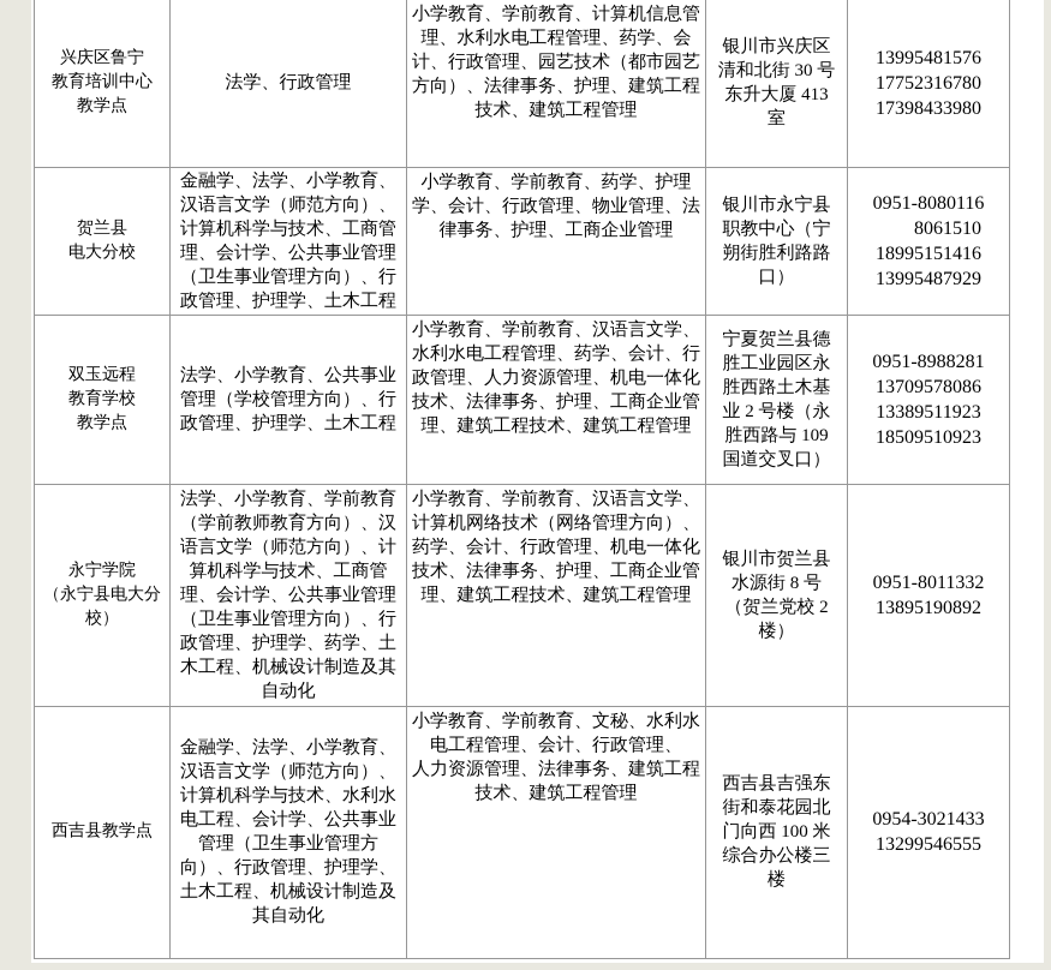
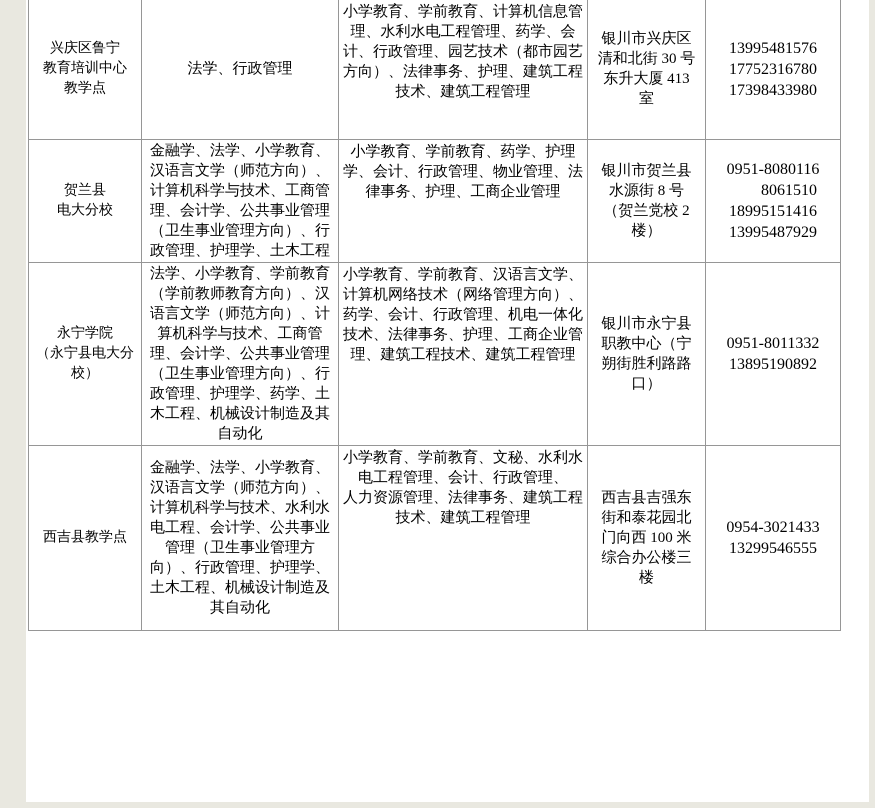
  兴庆区鲁宁 教育培训中心 教学点	法学、行政管理	小学教育、学前教育、计算机信息管理、水利水电工程管理、药学、会计、行政管理、园艺技术（都市园艺方向）、法律事务、护理、建筑工程技术、建筑工程管理	银川市兴庆区清和北街 30 号东升大厦 413 室	13995481576 17752316780 17398433980
- 贺兰县 电大分校	金融学、法学、小学教育、汉语言文学（师范方向）、计算机科学与技术、工商管理、会计学、公共事业管理（卫生事业管理方向）、行政管理、护理学、土木工程	小学教育、学前教育、药学、护理学、会计、行政管理、物业管理、法律事务、护理、工商企业管理	银川市永宁县职教中心（宁朔街胜利路路口）	0951-8080116 8061510 18995151416 13995487929
+ 贺兰县 电大分校	金融学、法学、小学教育、汉语言文学（师范方向）、计算机科学与技术、工商管理、会计学、公共事业管理（卫生事业管理方向）、行政管理、护理学、土木工程	小学教育、学前教育、药学、护理学、会计、行政管理、物业管理、法律事务、护理、工商企业管理	银川市贺兰县水源街 8 号（贺兰党校 2 楼）	0951-8080116 8061510 18995151416 13995487929
- 双玉远程 教育学校 教学点	法学、小学教育、公共事业管理（学校管理方向）、行政管理、护理学、土木工程	小学教育、学前教育、汉语言文学、水利水电工程管理、药学、会计、行政管理、人力资源管理、机电一体化技术、法律事务、护理、工商企业管理、建筑工程技术、建筑工程管理	宁夏贺兰县德胜工业园区永胜西路土木基业 2 号楼（永胜西路与 109 国道交叉口）	0951-8988281 13709578086 13389511923 18509510923
- 永宁学院 （永宁县电大分校）	法学、小学教育、学前教育（学前教师教育方向）、汉语言文学（师范方向）、计算机科学与技术、工商管理、会计学、公共事业管理（卫生事业管理方向）、行政管理、护理学、药学、土木工程、机械设计制造及其自动化	小学教育、学前教育、汉语言文学、计算机网络技术（网络管理方向）、药学、会计、行政管理、机电一体化技术、法律事务、护理、工商企业管理、建筑工程技术、建筑工程管理	银川市贺兰县水源街 8 号（贺兰党校 2 楼）	0951-8011332 13895190892
+ 永宁学院 （永宁县电大分校）	法学、小学教育、学前教育（学前教师教育方向）、汉语言文学（师范方向）、计算机科学与技术、工商管理、会计学、公共事业管理（卫生事业管理方向）、行政管理、护理学、药学、土木工程、机械设计制造及其自动化	小学教育、学前教育、汉语言文学、计算机网络技术（网络管理方向）、药学、会计、行政管理、机电一体化技术、法律事务、护理、工商企业管理、建筑工程技术、建筑工程管理	银川市永宁县职教中心（宁朔街胜利路路口）	0951-8011332 13895190892
  西吉县教学点	金融学、法学、小学教育、汉语言文学（师范方向）、计算机科学与技术、水利水电工程、会计学、公共事业管理（卫生事业管理方向）、行政管理、护理学、土木工程、机械设计制造及其自动化	小学教育、学前教育、文秘、水利水电工程管理、会计、行政管理、 人力资源管理、法律事务、建筑工程技术、建筑工程管理	西吉县吉强东街和泰花园北门向西 100 米综合办公楼三楼	0954-3021433 13299546555
